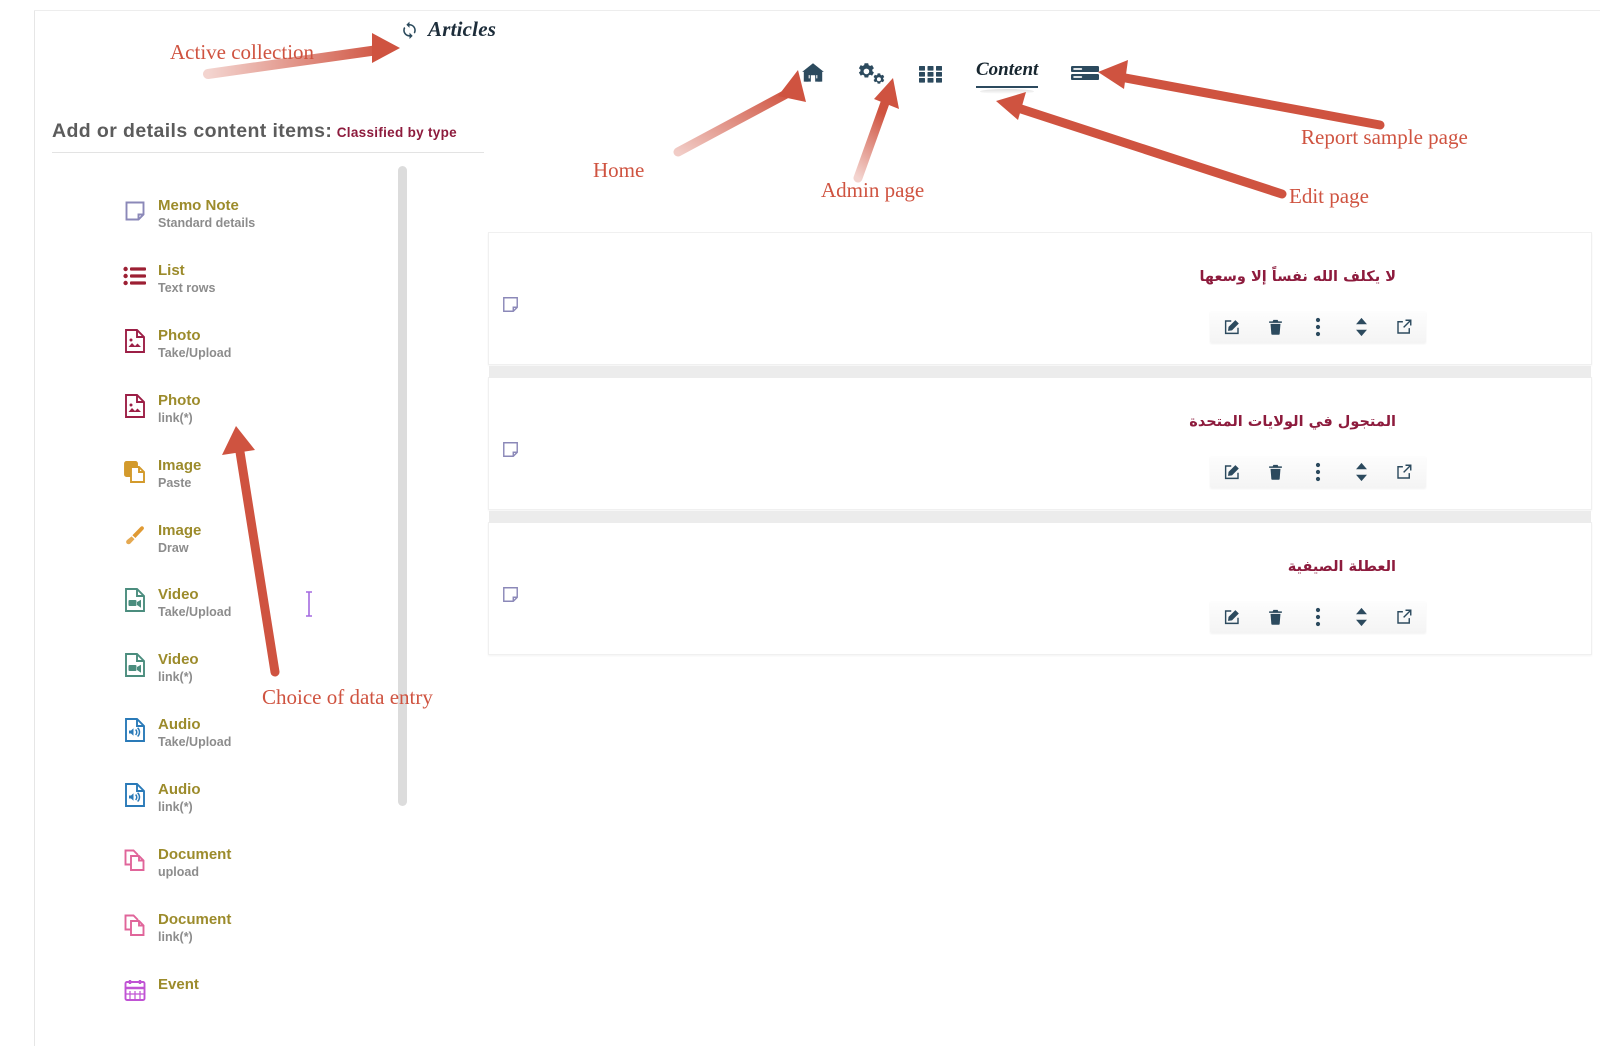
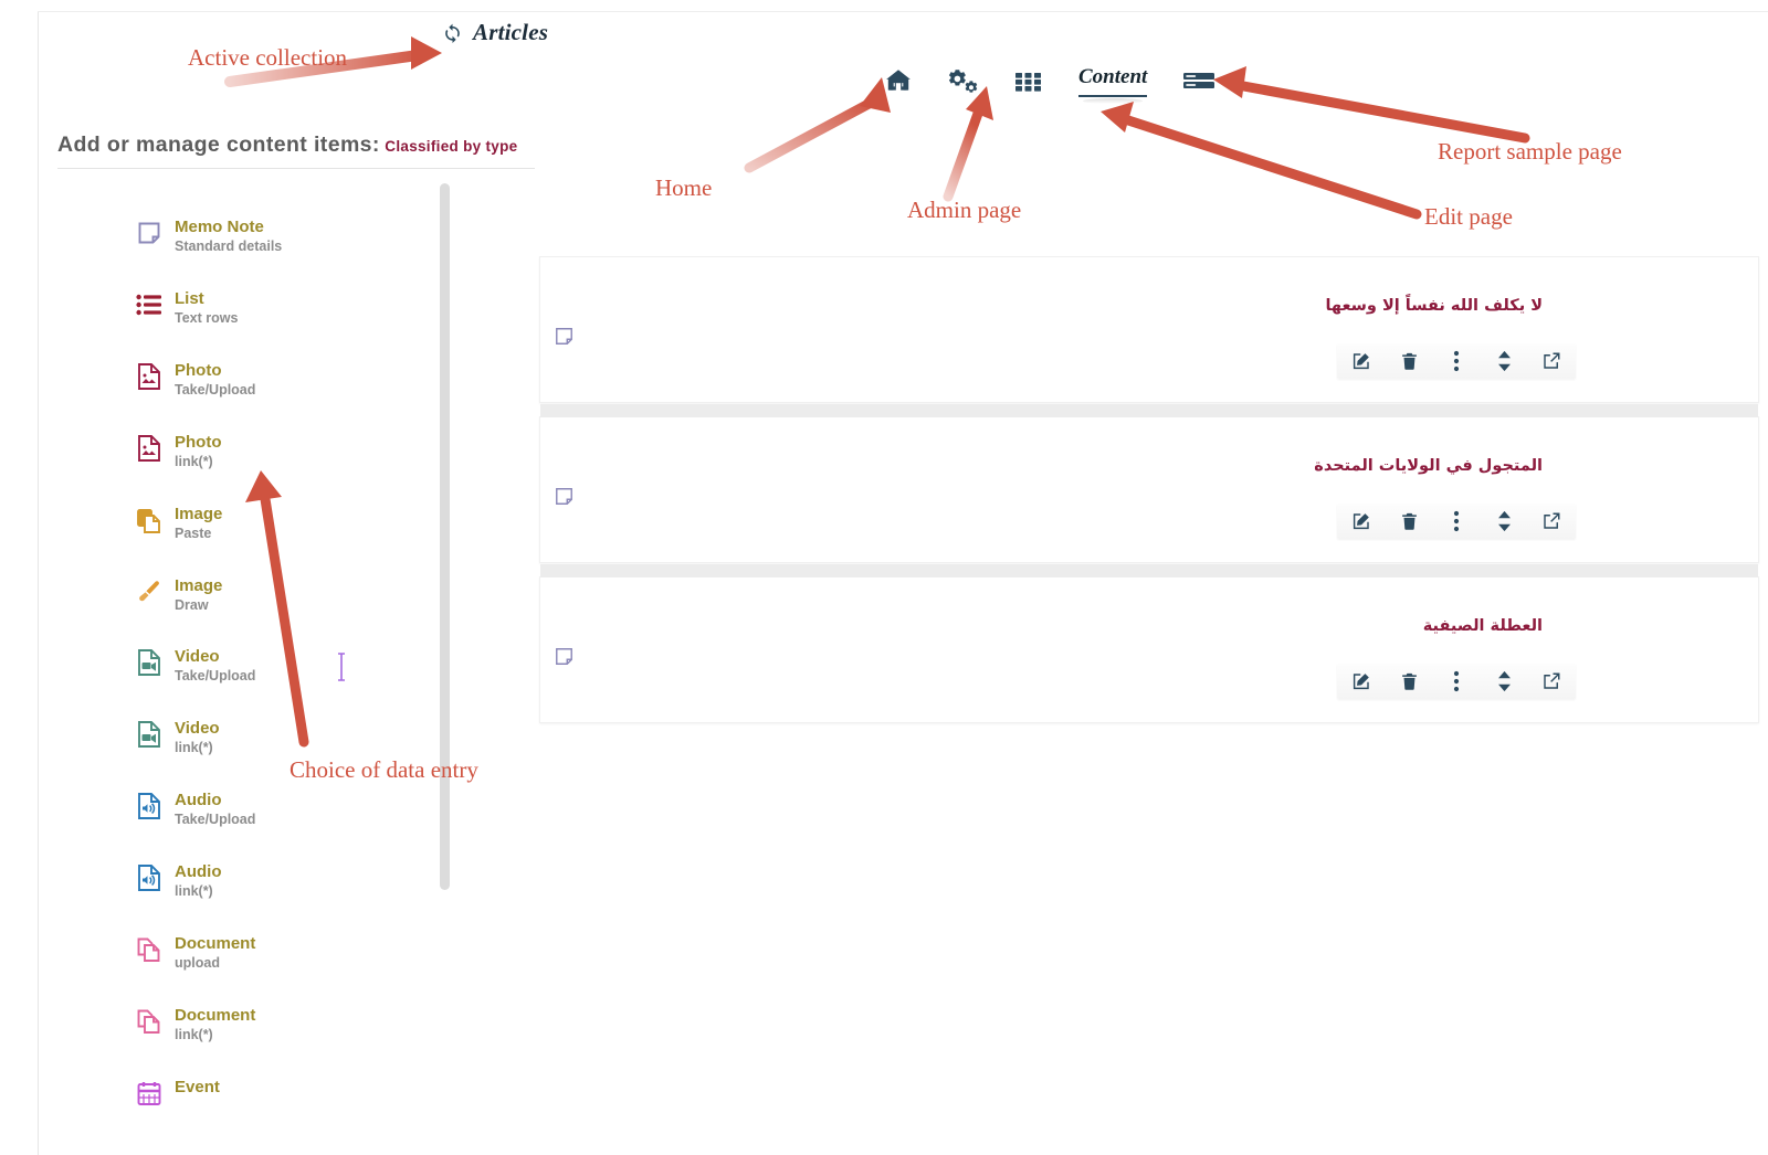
  Articles
  Content
- Add or details content items: Classified by type
+ Add or manage content items: Classified by type
  Memo Note
  Standard details
  List
  Text rows
  Photo
  Take/Upload
  Photo
  link(*)
  Image
  Paste
  Image
  Draw
  Video
  Take/Upload
  Video
  link(*)
  Audio
  Take/Upload
  Audio
  link(*)
  Document
  upload
  Document
  link(*)
  Event
  لا يكلف الله نفساً إلا وسعها
  المتجول في الولايات المتحدة
  العطلة الصيفية
  Active collection
  Home
  Admin page
  Report sample page
  Edit page
  Choice of data entry
